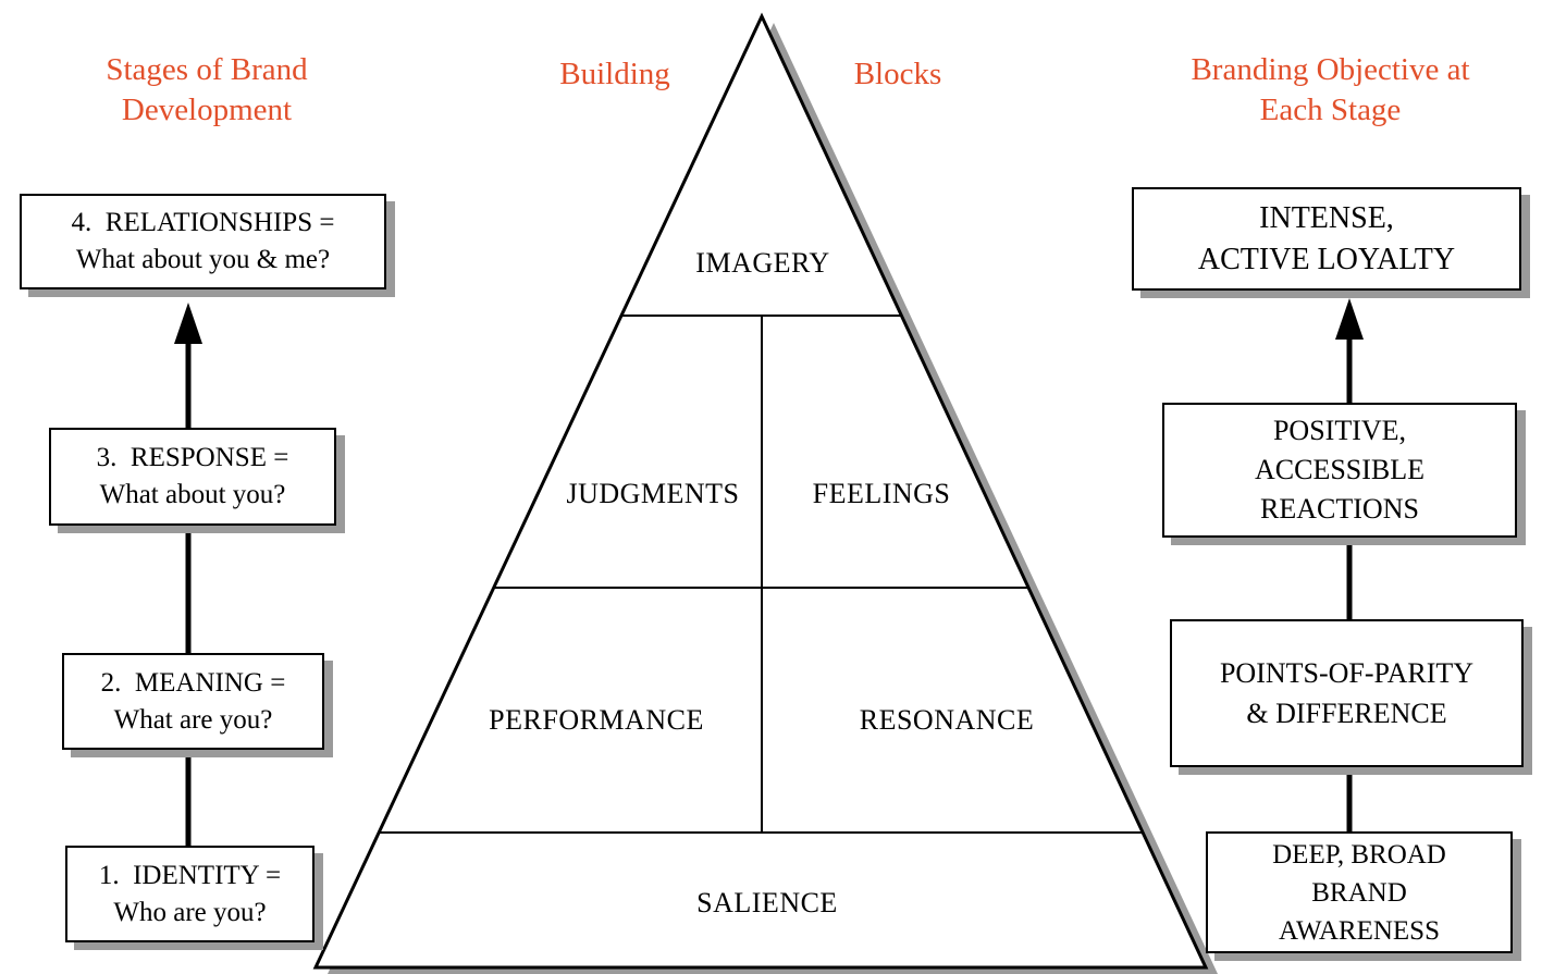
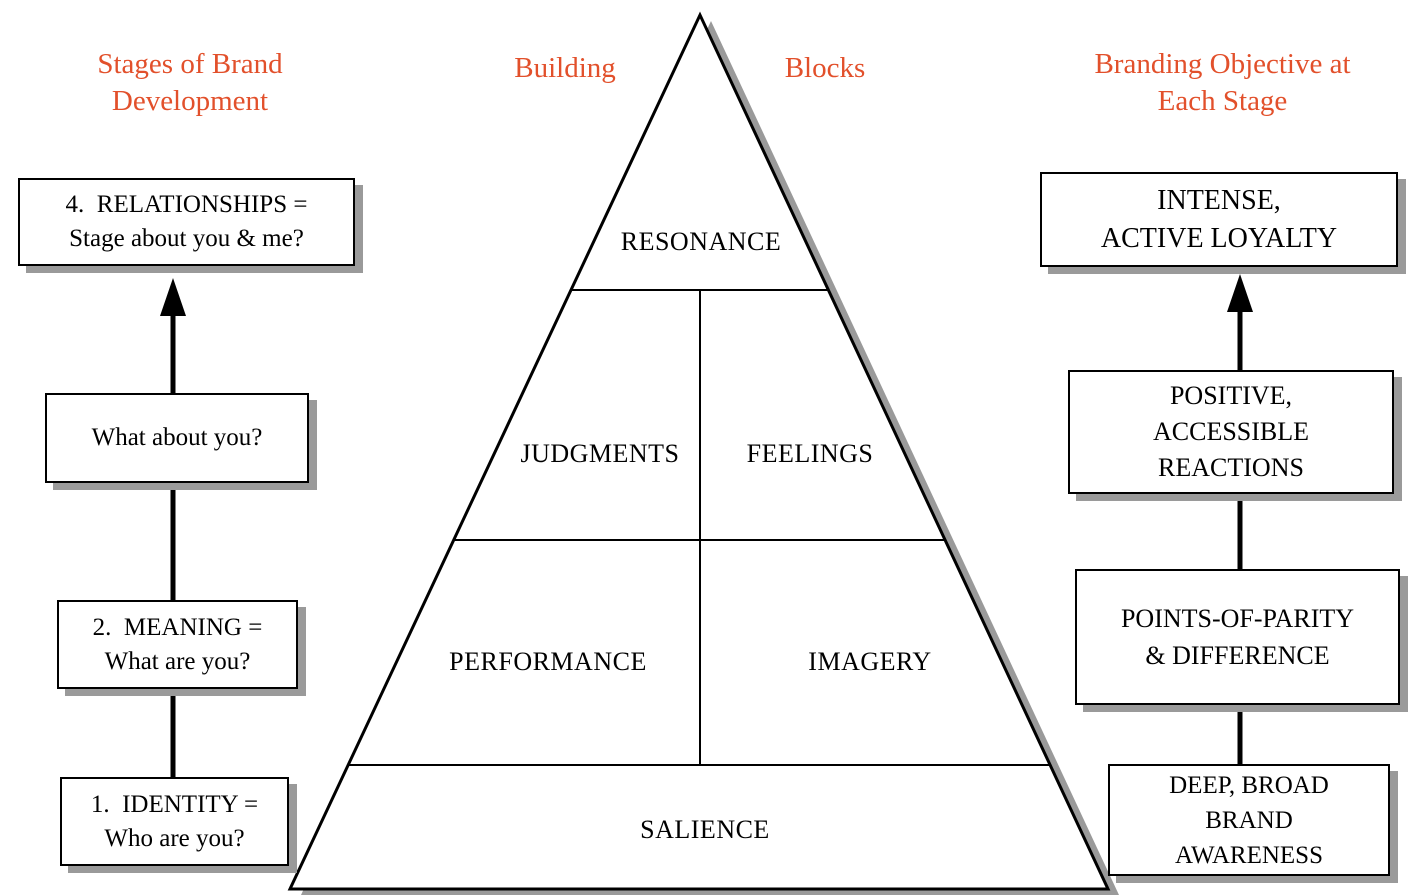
  Stages of Brand
  Development
  Building
  Blocks
  Branding Objective at
  Each Stage
  4. RELATIONSHIPS =
- What about you & me?
+ Stage about you & me?
- 3. RESPONSE =
  What about you?
  2. MEANING =
  What are you?
  1. IDENTITY =
  Who are you?
- IMAGERY
+ RESONANCE
  JUDGMENTS
  FEELINGS
  PERFORMANCE
- RESONANCE
+ IMAGERY
  SALIENCE
  INTENSE,
  ACTIVE LOYALTY
  POSITIVE,
  ACCESSIBLE
  REACTIONS
  POINTS-OF-PARITY
  & DIFFERENCE
  DEEP, BROAD
  BRAND
  AWARENESS
